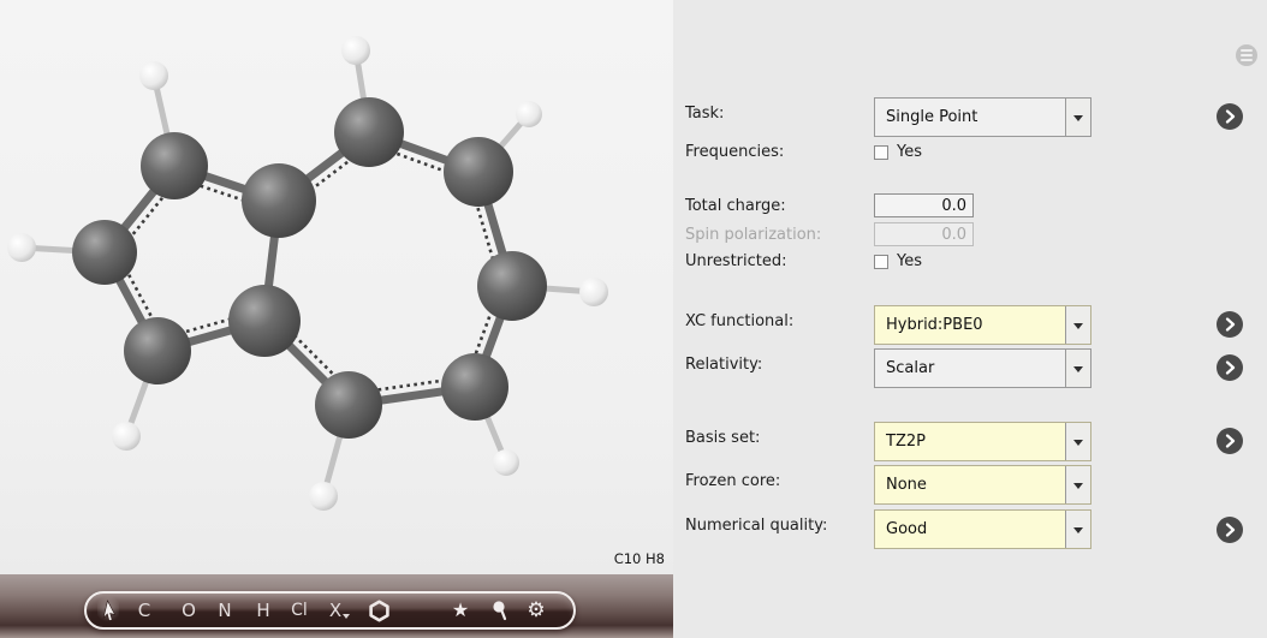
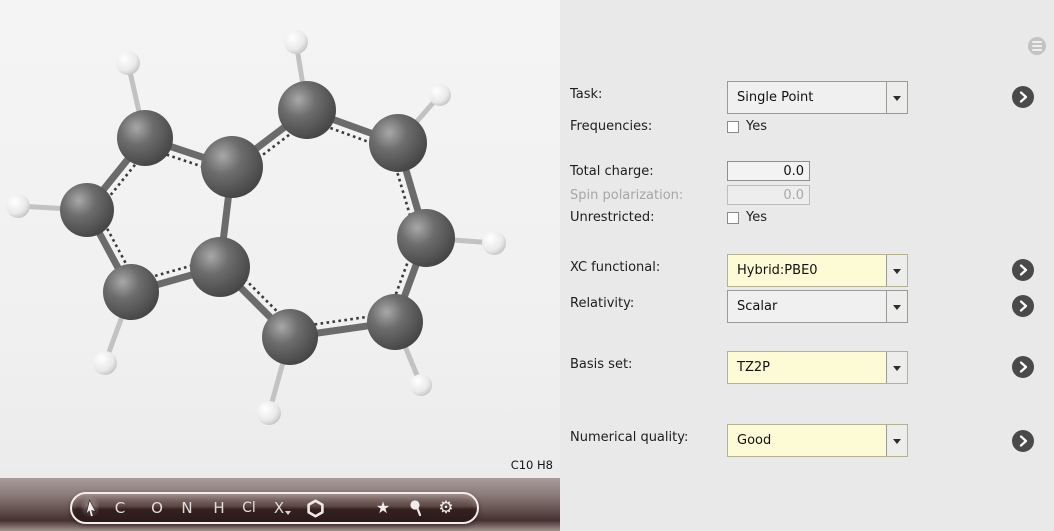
  C10 H8
  C
  O
  N
  H
  Cl
  X
  ★
  ⚙
  Task:
  Single Point
  Frequencies:
  Yes
  Total charge:
  0.0
  Spin polarization:
  0.0
  Unrestricted:
  Yes
  XC functional:
  Hybrid:PBE0
  Relativity:
  Scalar
  Basis set:
  TZ2P
- Frozen core:
- None
  Numerical quality:
  Good
